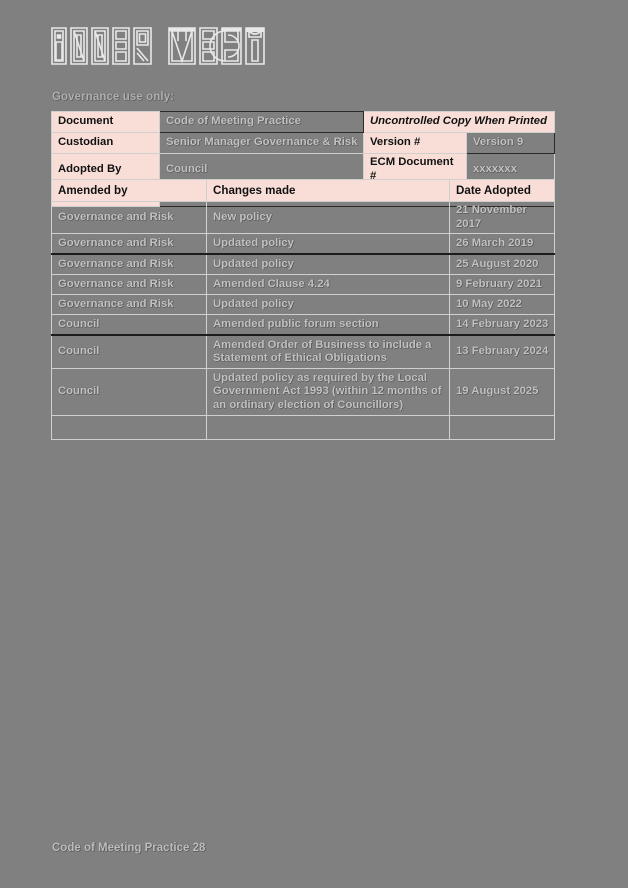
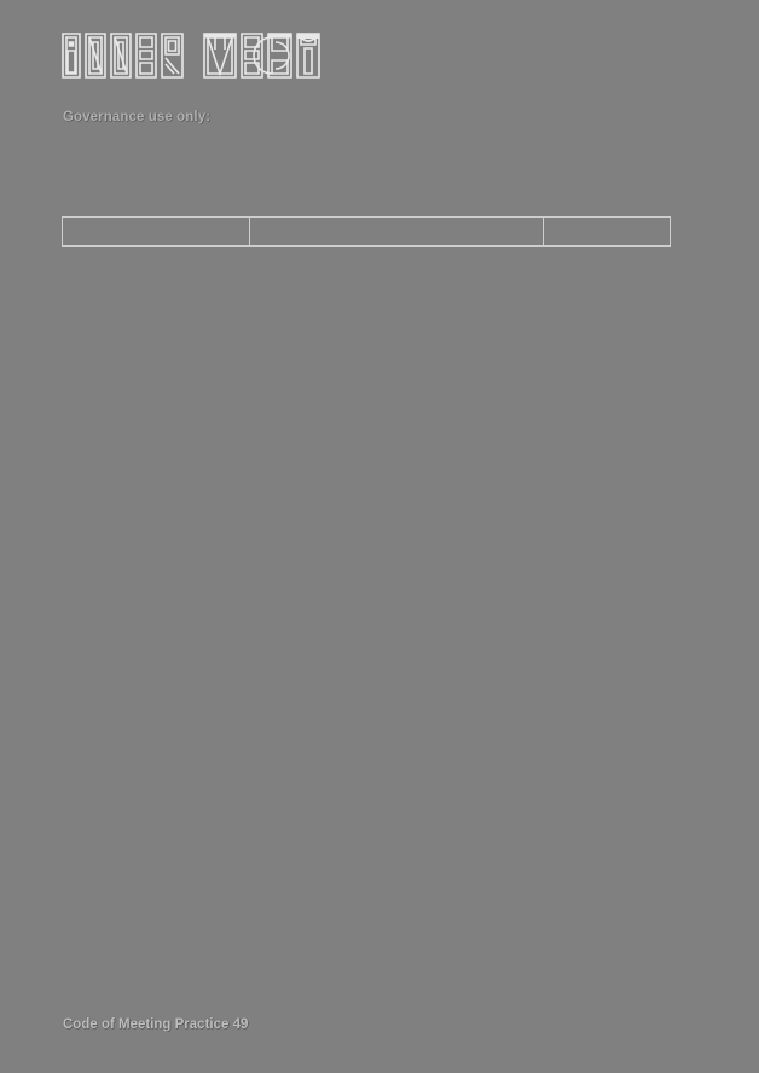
  Governance use only:
- Document	Code of Meeting Practice	Uncontrolled Copy When Printed
- Custodian	Senior Manager Governance & Risk	Version #	Version 9
- Adopted By	Council	ECM Document #	xxxxxxx
- Amended by	Changes made	Date Adopted
- Governance and Risk	New policy	21 November 2017
- Governance and Risk	Updated policy	26 March 2019
- Governance and Risk	Updated policy	25 August 2020
- Governance and Risk	Amended Clause 4.24	9 February 2021
- Governance and Risk	Updated policy	10 May 2022
- Council	Amended public forum section	14 February 2023
- Council	Amended Order of Business to include a Statement of Ethical Obligations	13 February 2024
- Council	Updated policy as required by the Local Government Act 1993 (within 12 months of an ordinary election of Councillors)	19 August 2025
- Code of Meeting Practice 28
+ Code of Meeting Practice 49
